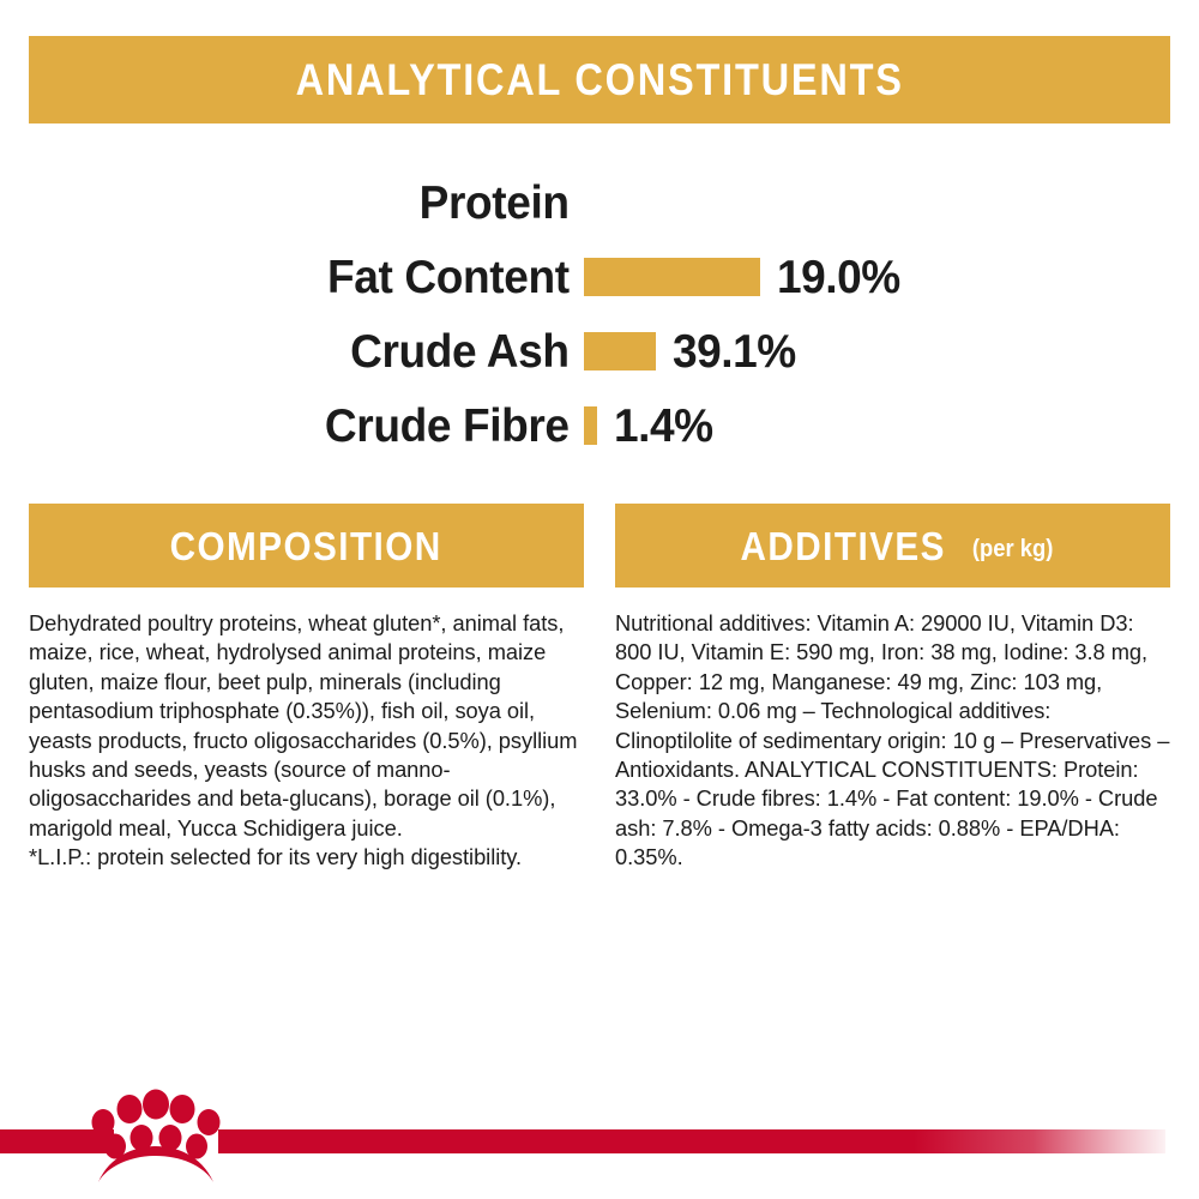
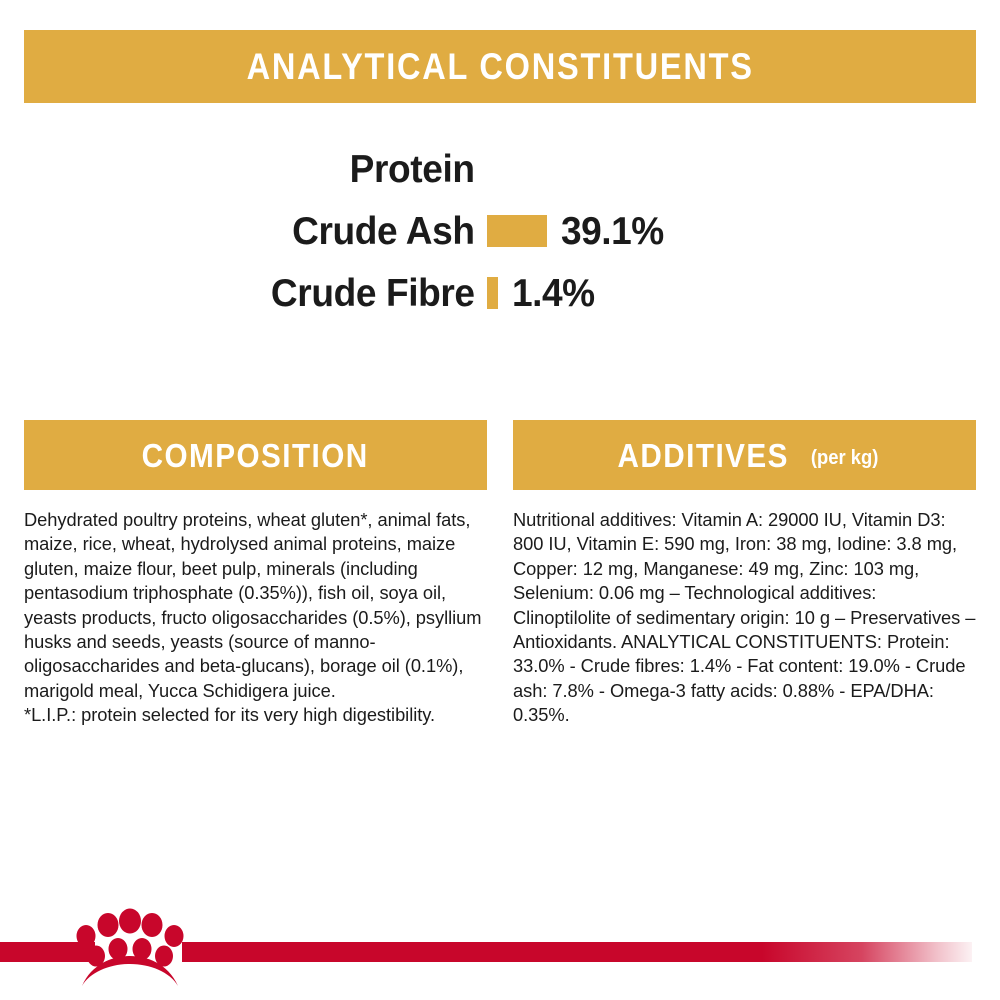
  ANALYTICAL CONSTITUENTS
  Protein
- Fat Content
- 19.0%
  Crude Ash
  39.1%
  Crude Fibre
  1.4%
  COMPOSITION
  Dehydrated poultry proteins, wheat gluten*, animal fats, maize, rice, wheat, hydrolysed animal proteins, maize gluten, maize flour, beet pulp, minerals (including pentasodium triphosphate (0.35%)), fish oil, soya oil, yeasts products, fructo oligosaccharides (0.5%), psyllium husks and seeds, yeasts (source of manno-oligosaccharides and beta-glucans), borage oil (0.1%), marigold meal, Yucca Schidigera juice.
  *L.I.P.: protein selected for its very high digestibility.
  ADDITIVES
  (per kg)
  Nutritional additives: Vitamin A: 29000 IU, Vitamin D3: 800 IU, Vitamin E: 590 mg, Iron: 38 mg, Iodine: 3.8 mg, Copper: 12 mg, Manganese: 49 mg, Zinc: 103 mg, Selenium: 0.06 mg – Technological additives: Clinoptilolite of sedimentary origin: 10 g – Preservatives – Antioxidants. ANALYTICAL CONSTITUENTS: Protein: 33.0% - Crude fibres: 1.4% - Fat content: 19.0% - Crude ash: 7.8% - Omega-3 fatty acids: 0.88% - EPA/DHA: 0.35%.
